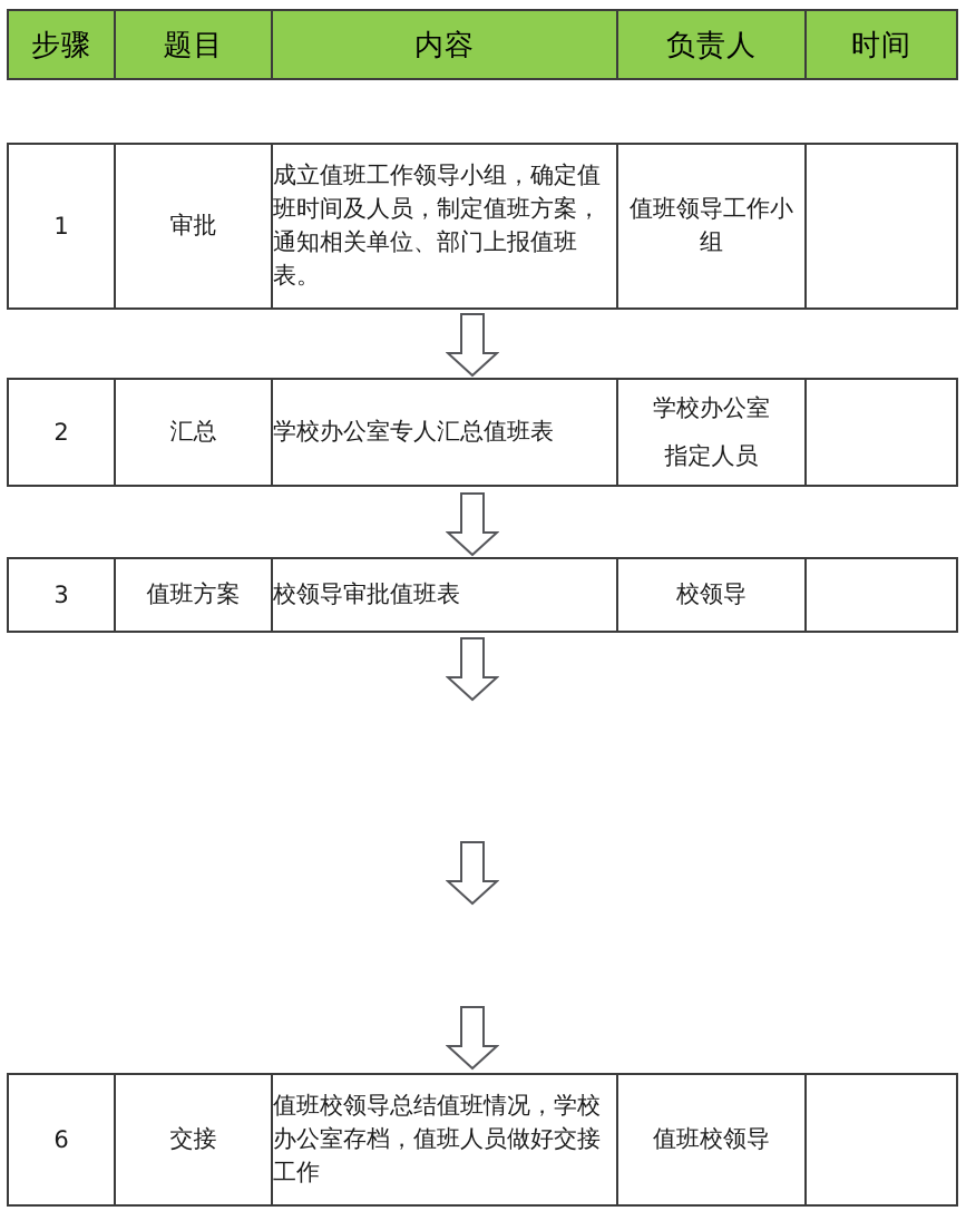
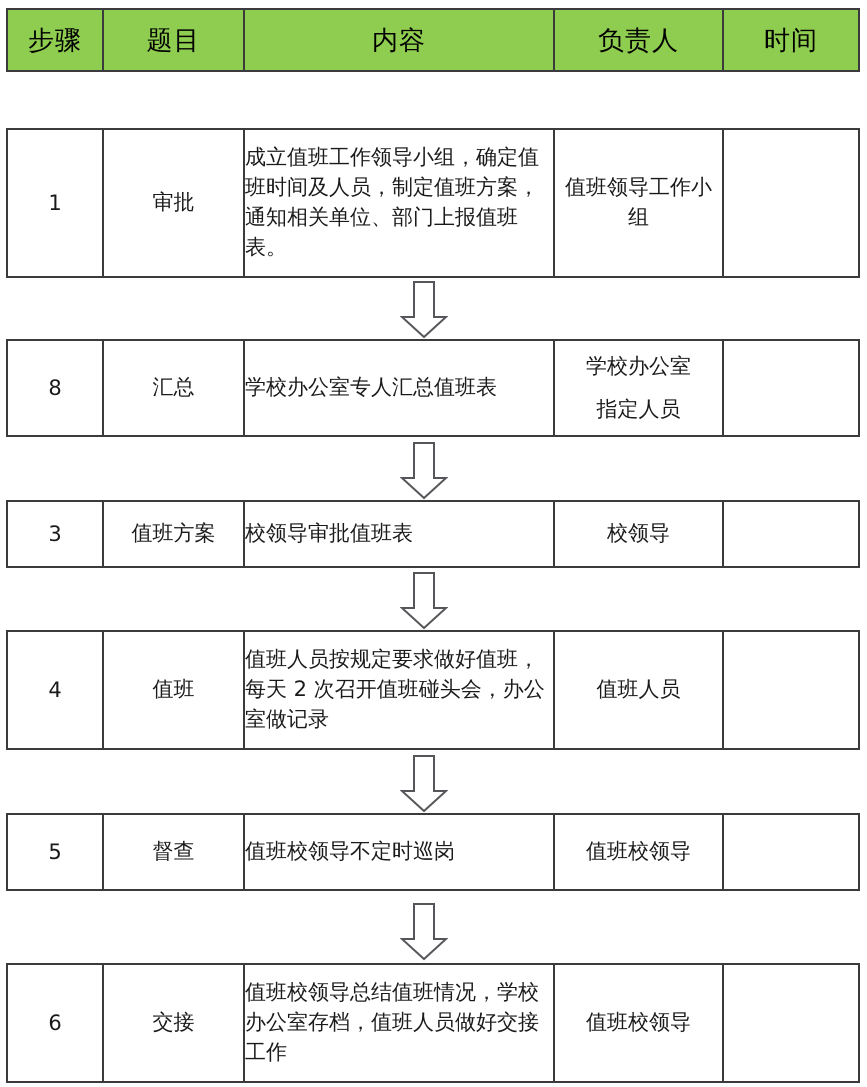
  步骤	题目	内容	负责人	时间
  1	审批	成立值班工作领导小组，确定值班时间及人员，制定值班方案，通知相关单位、部门上报值班表。	值班领导工作小组
- 2	汇总	学校办公室专人汇总值班表	学校办公室 指定人员
+ 8	汇总	学校办公室专人汇总值班表	学校办公室 指定人员
  3	值班方案	校领导审批值班表	校领导
+ 4	值班	值班人员按规定要求做好值班，每天 2 次召开值班碰头会，办公室做记录	值班人员
+ 5	督查	值班校领导不定时巡岗	值班校领导
  6	交接	值班校领导总结值班情况，学校办公室存档，值班人员做好交接工作	值班校领导
